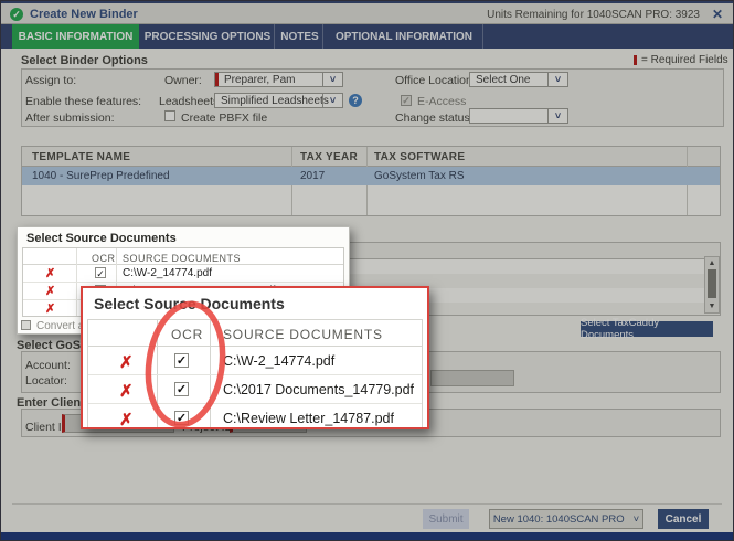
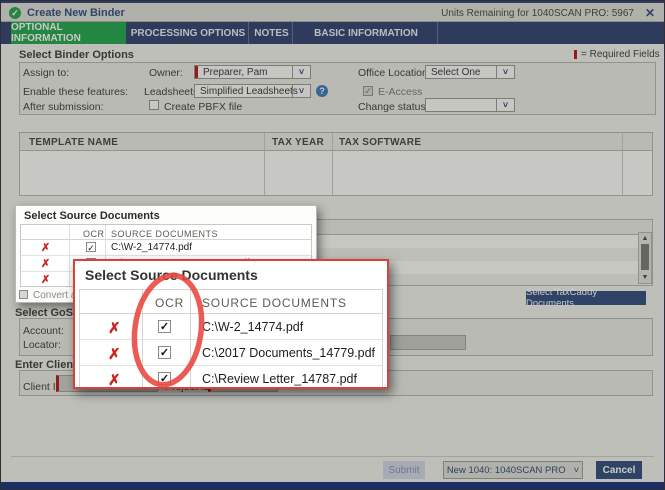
  ✓
  Create New Binder
- Units Remaining for 1040SCAN PRO: 3923
+ Units Remaining for 1040SCAN PRO: 5967
  ✕
- BASIC INFORMATION
+ OPTIONAL INFORMATION
  PROCESSING OPTIONS
  NOTES
- OPTIONAL INFORMATION
+ BASIC INFORMATION
  Select Binder Options
  = Required Fields
  Assign to:
  Owner:
  Preparer, Pam
  ˅
  Office Locatio
  Select One
  ˅
  Enable these features:
  Leadsheet
  Simplified Leadsheets
  ˅
  ?
  ✓
  E-Access
  After submission:
  Create PBFX file
  Change status
  ˅
  TEMPLATE NAME
  TAX YEAR
  TAX SOFTWARE
- 1040 - SurePrep Predefined
- 2017
- GoSystem Tax RS
  Select TaxCaddy Documents
  Select GoS
  Account:
  Locator:
  Enter Clien
  Client I
  Submit
  New 1040: 1040SCAN PRO
  ˅
  Cancel
  Select Source Documents
  OCR
  SOURCE DOCUMENTS
  ✗
  ✓
  C:\W-2_14774.pdf
  ✗
  ✗
  Convert
  Select Source Documents
  OCR
  SOURCE DOCUMENTS
  ✗
  ✓
  C:\W-2_14774.pdf
  ✗
  ✓
  C:\2017 Documents_14779.pdf
  ✗
  ✓
  C:\Review Letter_14787.pdf
